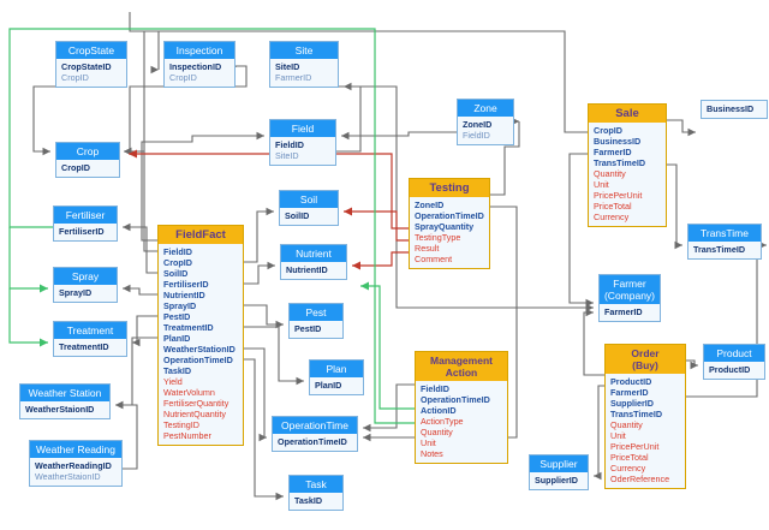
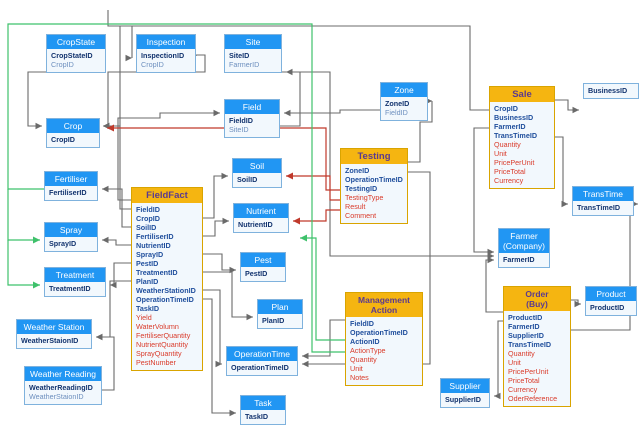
  CropState
  CropStateID
  CropID
  Inspection
  InspectionID
  CropID
  Site
  SiteID
  FarmerID
  Zone
  ZoneID
  FieldID
  Sale
  CropID
  BusinessID
  FarmerID
  TransTimeID
  Quantity
  Unit
  PricePerUnit
  PriceTotal
  Currency
  BusinessID
  Crop
  CropID
  Field
  FieldID
  SiteID
  Testing
  ZoneID
  OperationTimeID
- SprayQuantity
+ TestingID
  TestingType
  Result
  Comment
  Soil
  SoilID
  Fertiliser
  FertiliserID
  FieldFact
  FieldID
  CropID
  SoilID
  FertiliserID
  NutrientID
  SprayID
  PestID
  TreatmentID
  PlanID
  WeatherStationID
  OperationTimeID
  TaskID
  Yield
  WaterVolumn
  FertiliserQuantity
  NutrientQuantity
- TestingID
+ SprayQuantity
  PestNumber
  Nutrient
  NutrientID
  Spray
  SprayID
  TransTime
  TransTimeID
  Pest
  PestID
  Farmer
  (Company)
  FarmerID
  Treatment
  TreatmentID
  Plan
  PlanID
  Management
  Action
  FieldID
  OperationTimeID
  ActionID
  ActionType
  Quantity
  Unit
  Notes
  Order
  (Buy)
  ProductID
  FarmerID
  SupplierID
  TransTimeID
  Quantity
  Unit
  PricePerUnit
  PriceTotal
  Currency
  OderReference
  Product
  ProductID
  Weather Station
  WeatherStaionID
  OperationTime
  OperationTimeID
  Weather Reading
  WeatherReadingID
  WeatherStaionID
  Supplier
  SupplierID
  Task
  TaskID
